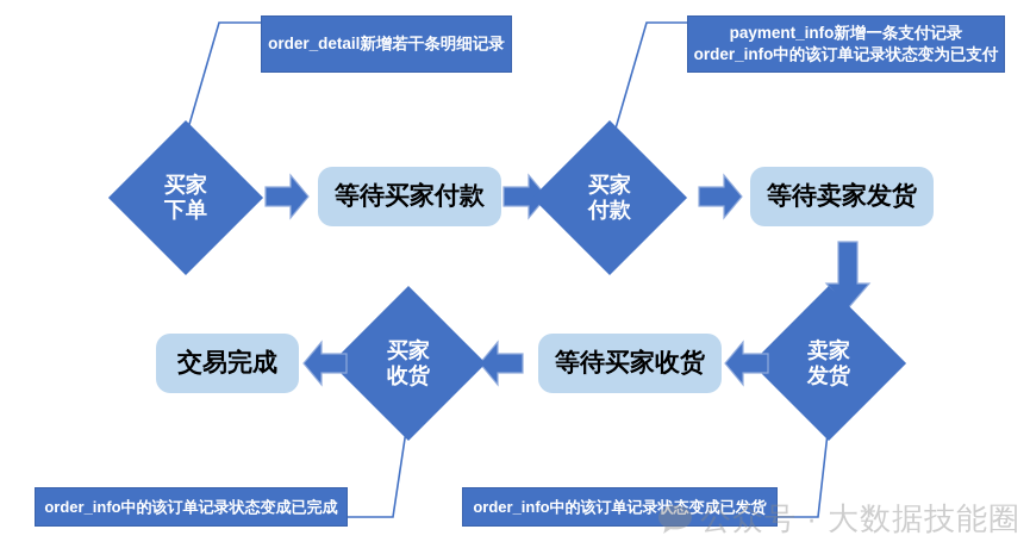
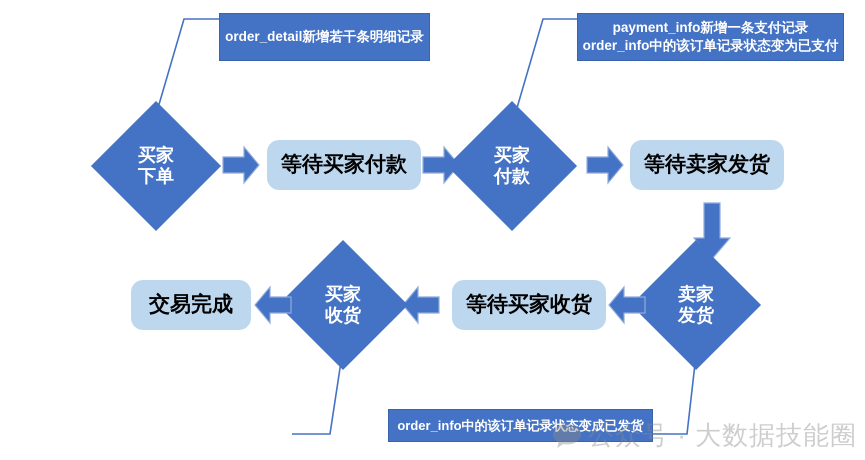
  order_detail新增若干条明细记录
  payment_info新增一条支付记录
  order_info中的该订单记录状态变为已支付
- order_info中的该订单记录状态变成已完成
  order_info中的该订单记录状态变成已发货
  买家
  下单
  等待买家付款
  买家
  付款
  等待卖家发货
  卖家
  发货
  等待买家收货
  买家
  收货
  交易完成
  公众号 · 大数据技能圈
